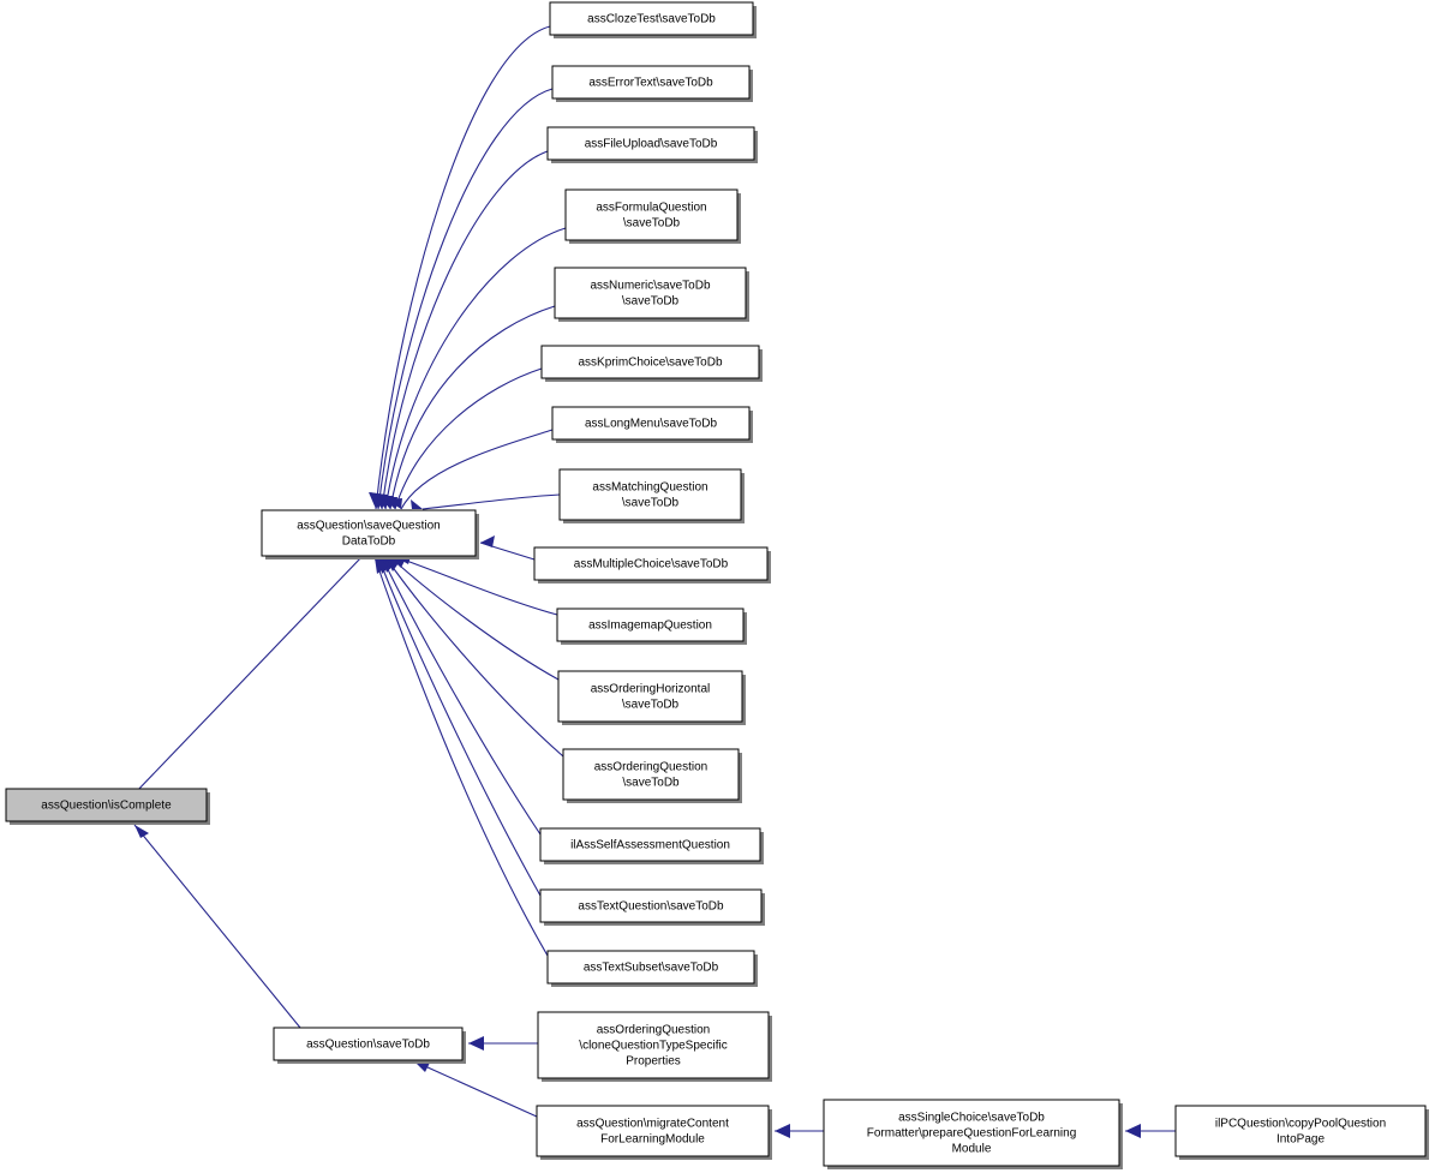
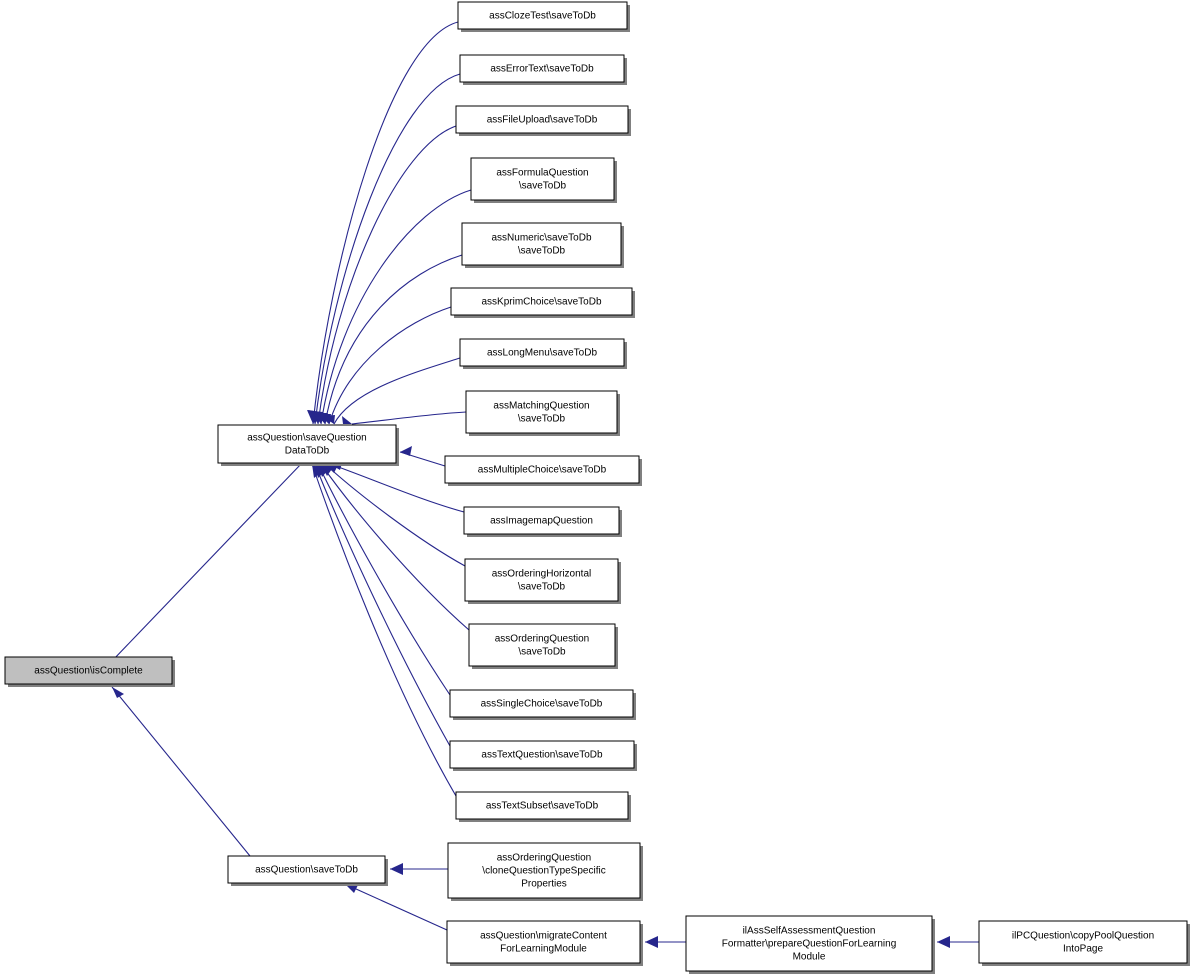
  assQuestion\isComplete
  assQuestion\saveQuestion DataToDb
  assQuestion\saveToDb
  assClozeTest\saveToDb
  assErrorText\saveToDb
  assFileUpload\saveToDb
  assFormulaQuestion \saveToDb
  assNumeric\saveToDb \saveToDb
  assKprimChoice\saveToDb
  assLongMenu\saveToDb
  assMatchingQuestion \saveToDb
  assMultipleChoice\saveToDb
  assImagemapQuestion
  assOrderingHorizontal \saveToDb
  assOrderingQuestion \saveToDb
- ilAssSelfAssessmentQuestion
+ assSingleChoice\saveToDb
  assTextQuestion\saveToDb
  assTextSubset\saveToDb
  assOrderingQuestion \cloneQuestionTypeSpecific Properties
  assQuestion\migrateContent ForLearningModule
- assSingleChoice\saveToDb Formatter\prepareQuestionForLearning Module
+ ilAssSelfAssessmentQuestion Formatter\prepareQuestionForLearning Module
  ilPCQuestion\copyPoolQuestion IntoPage
